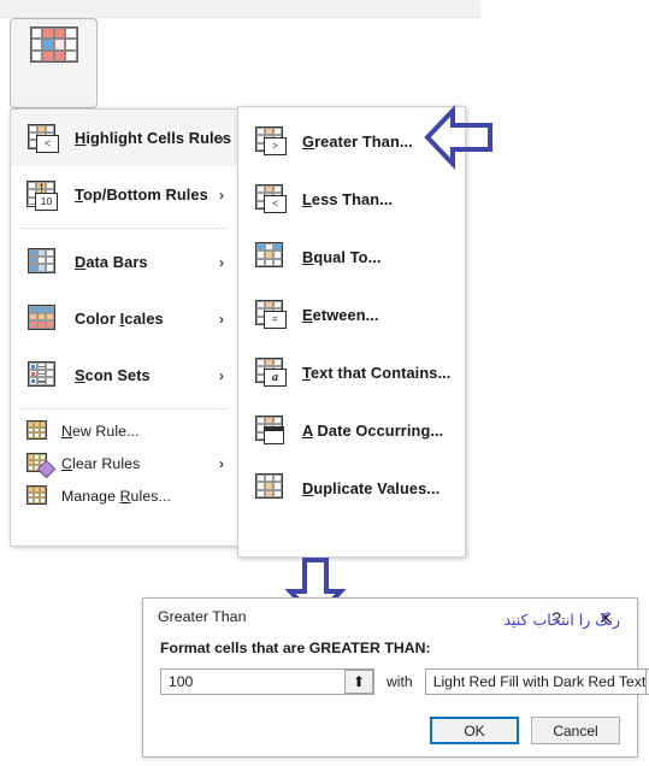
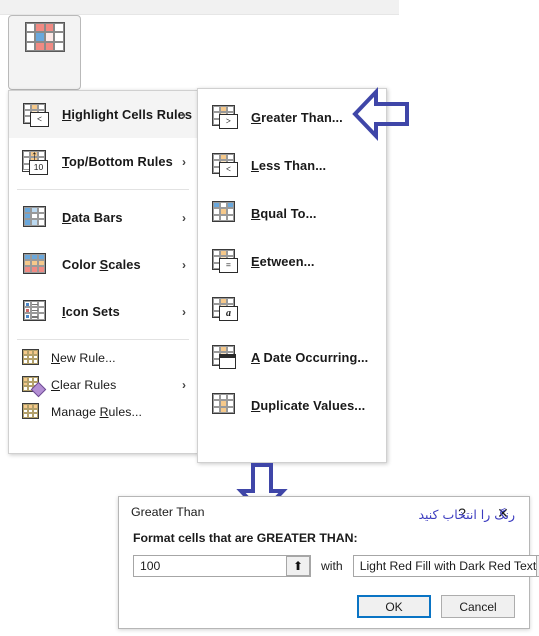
  <
  Highlight Cells Rules
  ›
  ↑
  10
  Top/Bottom Rules
  ›
  Data Bars
  ›
- Color Icales
+ Color Scales
  ›
- Scon Sets
+ Icon Sets
  ›
  New Rule...
  Clear Rules
  ›
  Manage Rules...
  >
  Greater Than...
  <
  Less Than...
  Bqual To...
  =
  Eetween...
  a
- Text that Contains...
  A Date Occurring...
  Duplicate Values...
  Greater Than
  ?
  ✕
  Format cells that are GREATER THAN:
  رنگ را انتخاب کنید
  100
  ⬆
  with
  Light Red Fill with Dark Red Text
  OK
  Cancel
